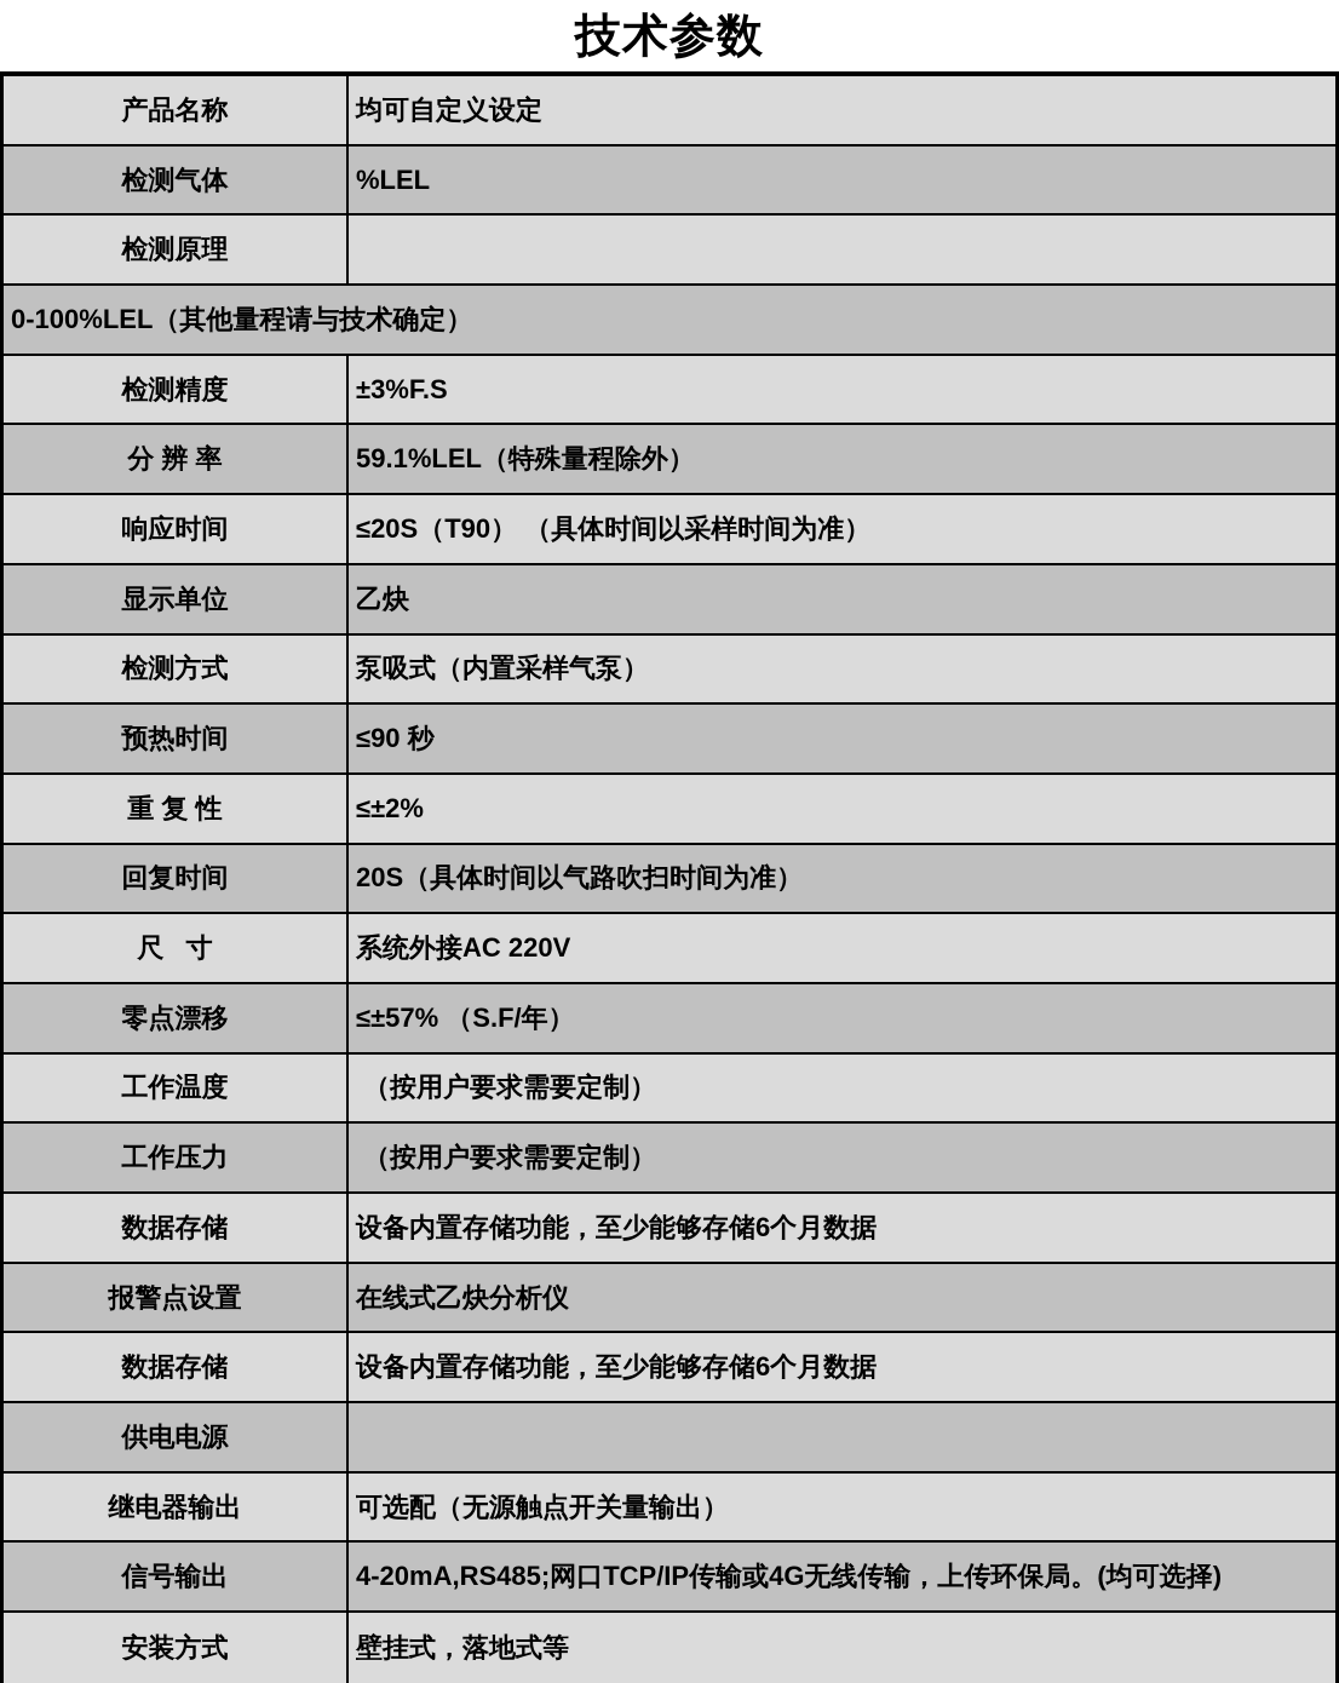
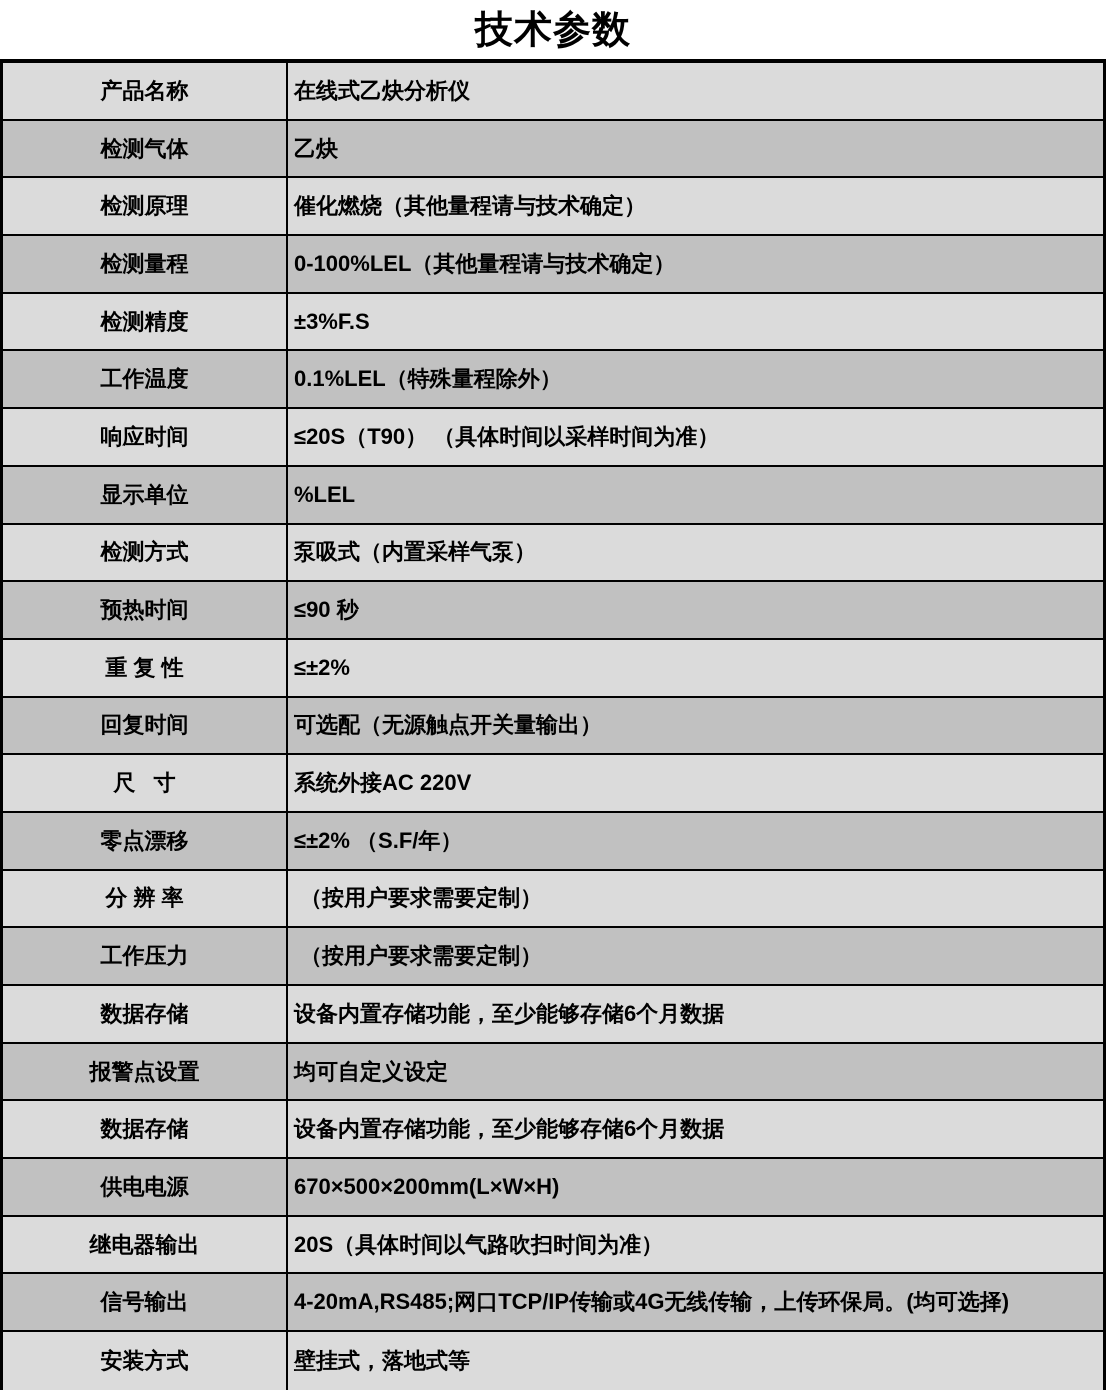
  技术参数
  产品名称
- 均可自定义设定
+ 在线式乙炔分析仪
  检测气体
- %LEL
+ 乙炔
  检测原理
+ 催化燃烧（其他量程请与技术确定）
+ 检测量程
  0-100%LEL（其他量程请与技术确定）
  检测精度
  ±3%F.S
- 分 辨 率
+ 工作温度
- 59.1%LEL（特殊量程除外）
+ 0.1%LEL（特殊量程除外）
  响应时间
  ≤20S（T90） （具体时间以采样时间为准）
  显示单位
- 乙炔
+ %LEL
  检测方式
  泵吸式（内置采样气泵）
  预热时间
  ≤90 秒
  重 复 性
  ≤±2%
  回复时间
- 20S（具体时间以气路吹扫时间为准）
+ 可选配（无源触点开关量输出）
  尺 寸
  系统外接AC 220V
  零点漂移
- ≤±57% （S.F/年）
+ ≤±2% （S.F/年）
- 工作温度
+ 分 辨 率
  （按用户要求需要定制）
  工作压力
  （按用户要求需要定制）
  数据存储
  设备内置存储功能，至少能够存储6个月数据
  报警点设置
- 在线式乙炔分析仪
+ 均可自定义设定
  数据存储
  设备内置存储功能，至少能够存储6个月数据
  供电电源
+ 670×500×200mm(L×W×H)
  继电器输出
- 可选配（无源触点开关量输出）
+ 20S（具体时间以气路吹扫时间为准）
  信号输出
  4-20mA,RS485;网口TCP/IP传输或4G无线传输，上传环保局。(均可选择)
  安装方式
  壁挂式，落地式等
